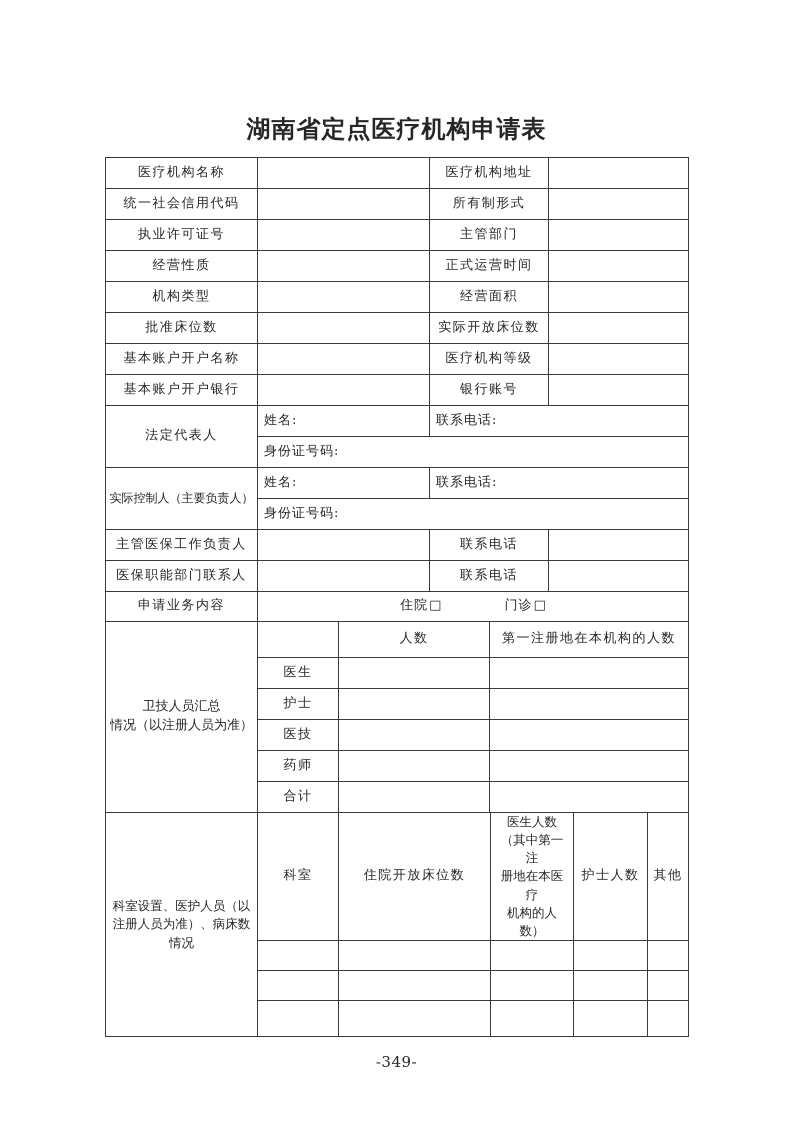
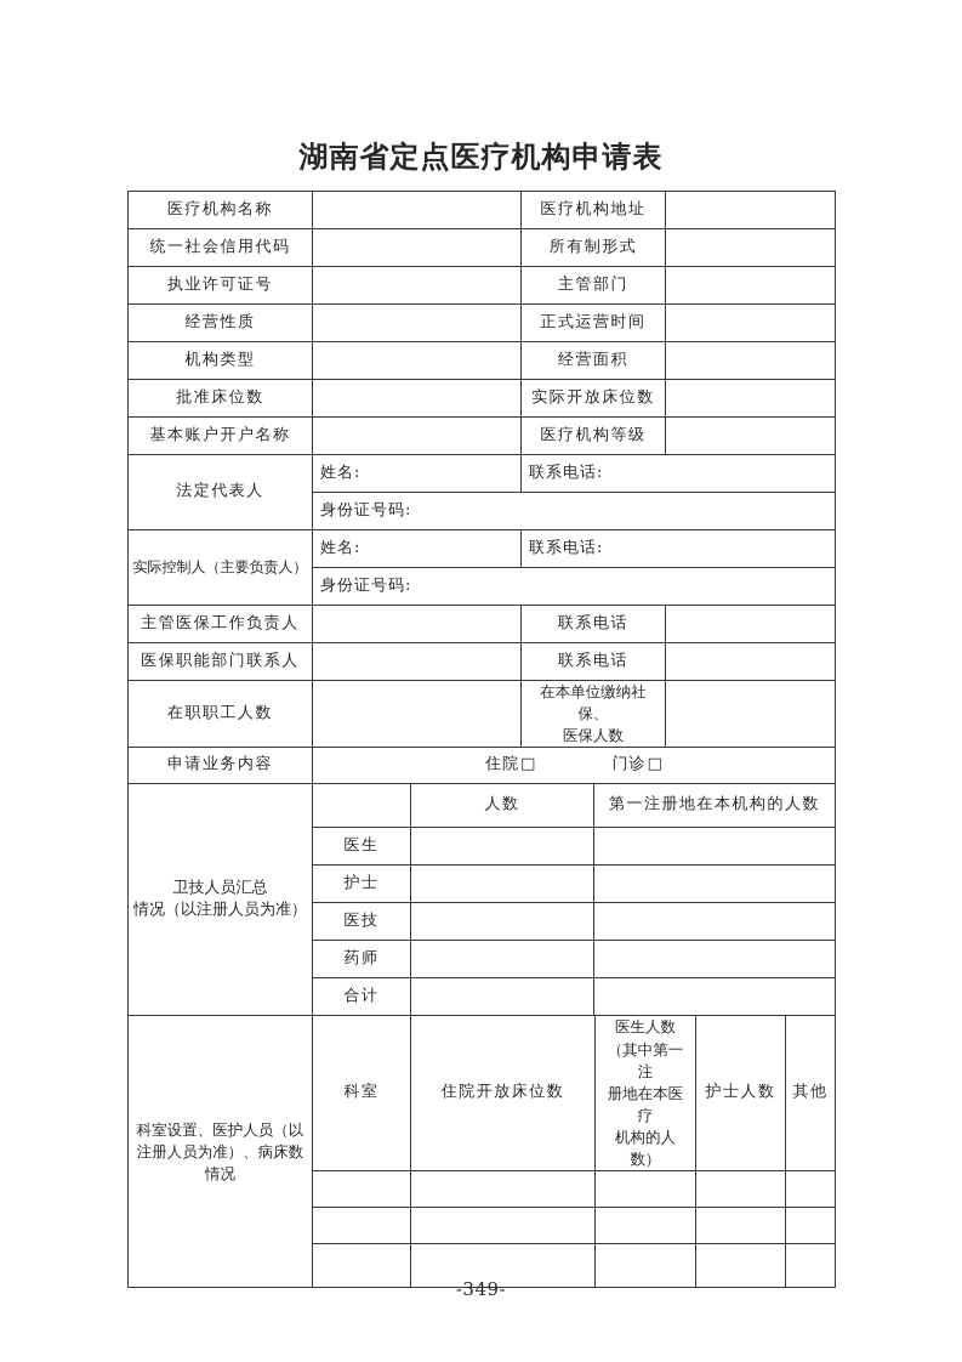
  湖南省定点医疗机构申请表
  医疗机构名称		医疗机构地址
  统一社会信用代码		所有制形式
  执业许可证号		主管部门
  经营性质		正式运营时间
  机构类型		经营面积
  批准床位数		实际开放床位数
  基本账户开户名称		医疗机构等级
- 基本账户开户银行		银行账号
  法定代表人	姓名:	联系电话:
  身份证号码:
  实际控制人（主要负责人）	姓名:	联系电话:
  身份证号码:
  主管医保工作负责人		联系电话
  医保职能部门联系人		联系电话
+ 在职职工人数		在本单位缴纳社保、 医保人数
  申请业务内容	住院□ 门诊□
  卫技人员汇总 情况（以注册人员为准）		人数	第一注册地在本机构的人数
  医生
  护士
  医技
  药师
  合计
  科室设置、医护人员（以 注册人员为准）、病床数 情况	科室	住院开放床位数	医生人数 （其中第一注 册地在本医疗 机构的人数）	护士人数	其他
  -349-
